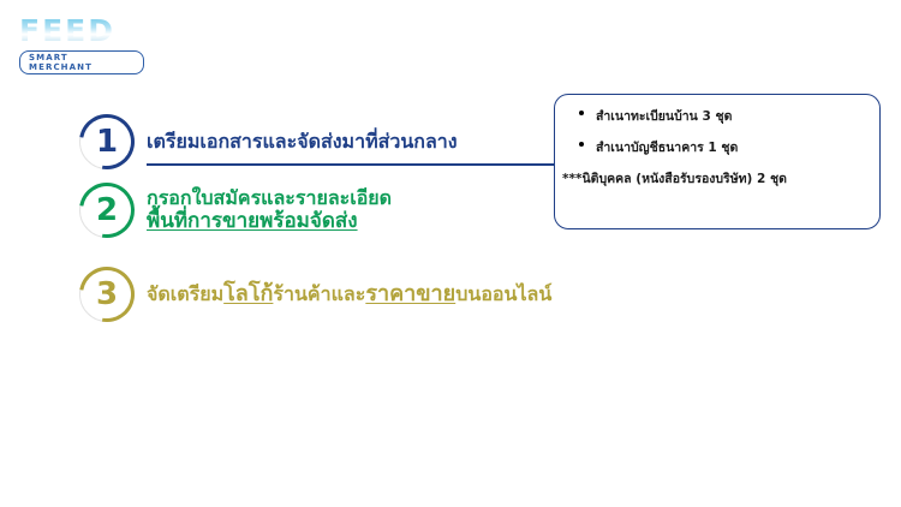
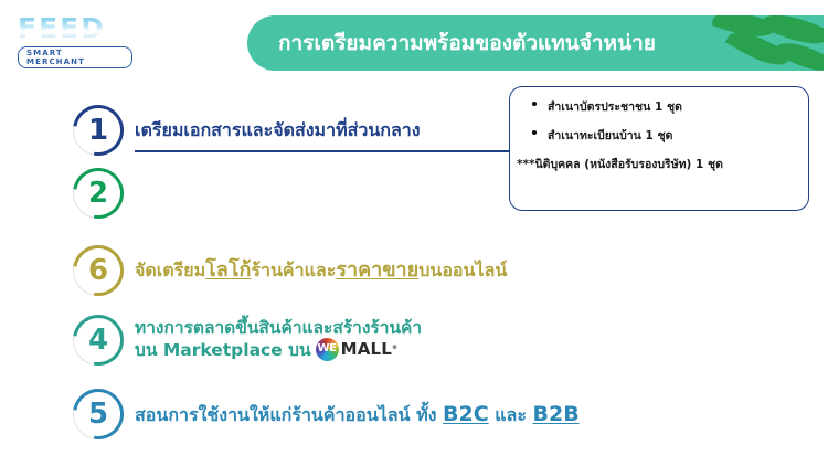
  FEED
  SMART MERCHANT
+ การเตรียมความพร้อมของตัวแทนจำหน่าย
+ สำเนาบัตรประชาชน 1 ชุด
- สำเนาทะเบียนบ้าน 3 ชุด
+ สำเนาทะเบียนบ้าน 1 ชุด
- สำเนาบัญชีธนาคาร 1 ชุด
- ***นิติบุคคล (หนังสือรับรองบริษัท) 2 ชุด
+ ***นิติบุคคล (หนังสือรับรองบริษัท) 1 ชุด
  1
  เตรียมเอกสารและจัดส่งมาที่ส่วนกลาง
  2
- กรอกใบสมัครและรายละเอียด
- พื้นที่การขายพร้อมจัดส่ง
- 3
+ 6
  จัดเตรียมโลโก้ร้านค้าและราคาขายบนออนไลน์
+ 4
+ ทางการตลาดขึ้นสินค้าและสร้างร้านค้า
+ บน Marketplace บน
+ WE
+ MALL
+ 5
+ สอนการใช้งานให้แก่ร้านค้าออนไลน์ ทั้ง B2C และ B2B
